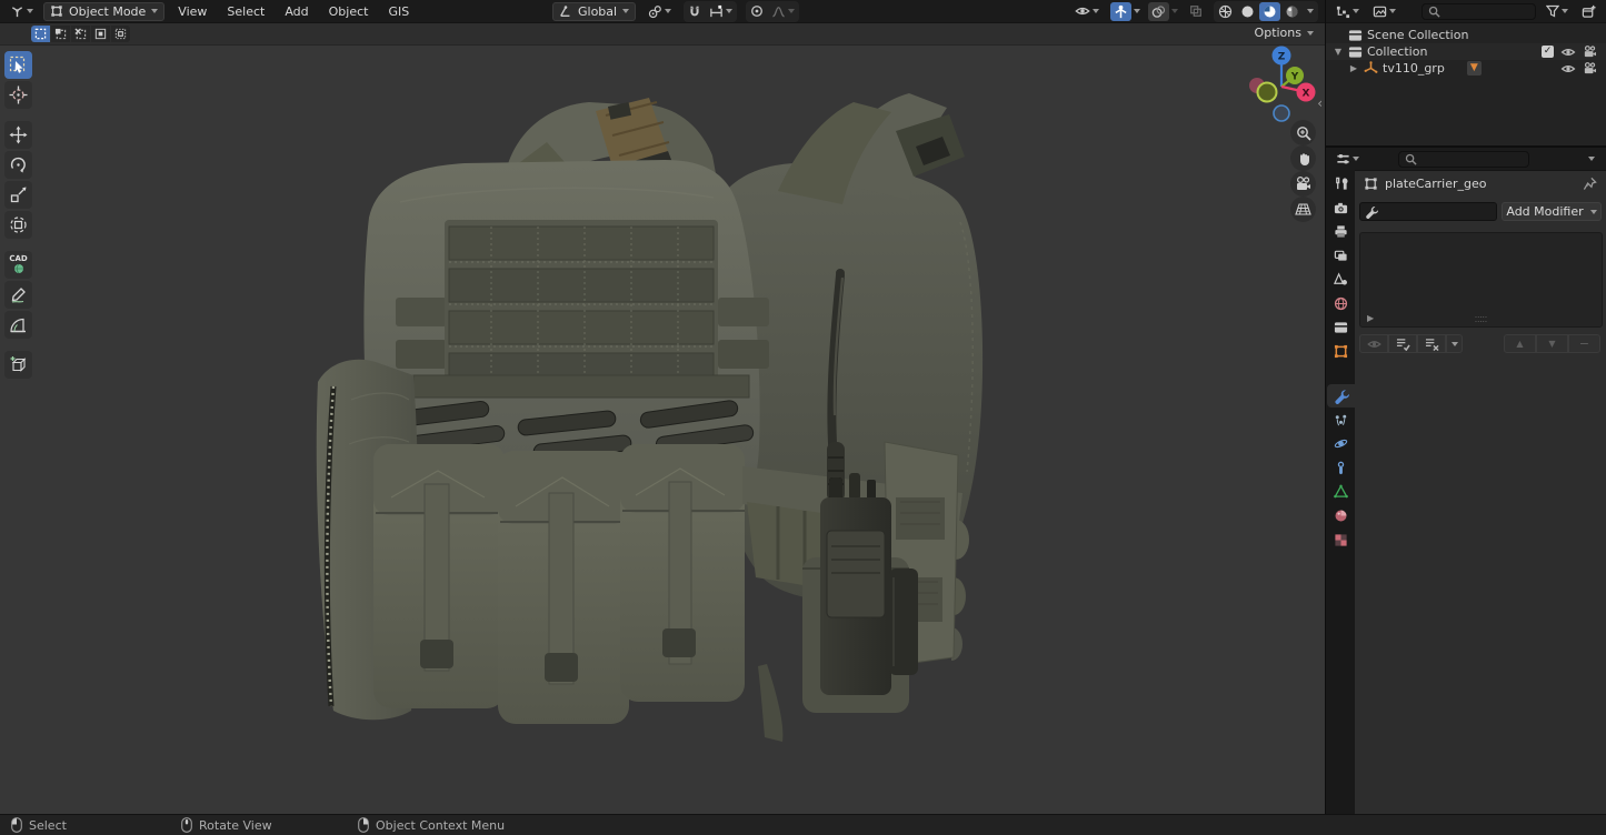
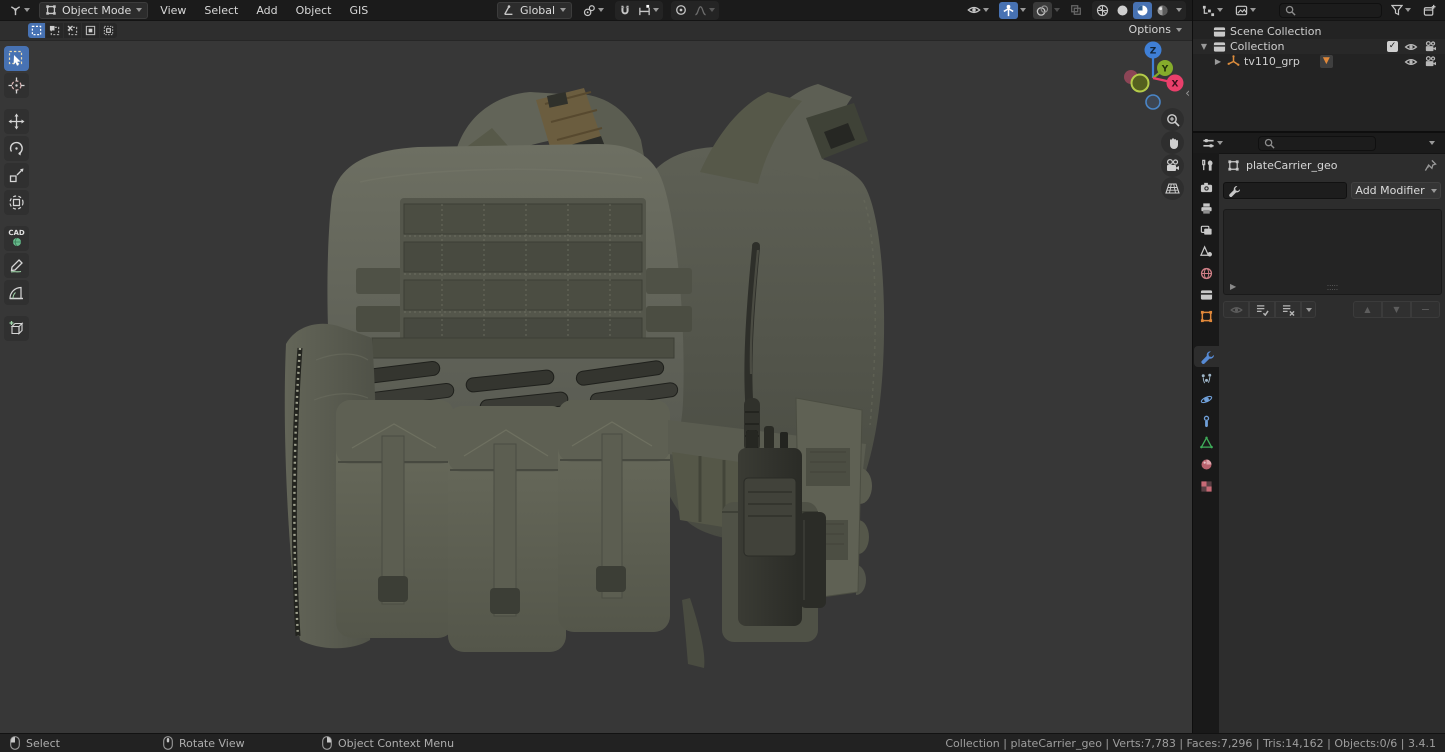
  Object Mode
  View
  Select
  Add
  Object
  GIS
  Global
  Options
  CAD
  Z
  Y
  X
  ‹
  Scene Collection
  ▼
  Collection
  ✓
  ▶
  tv110_grp
  ▼
  plateCarrier_geo
  Add Modifier
  ▶
  ·····
  ·····
  ▲
  ▼
  −
  Select
  Rotate View
  Object Context Menu
+ Collection | plateCarrier_geo | Verts:7,783 | Faces:7,296 | Tris:14,162 | Objects:0/6 | 3.4.1
